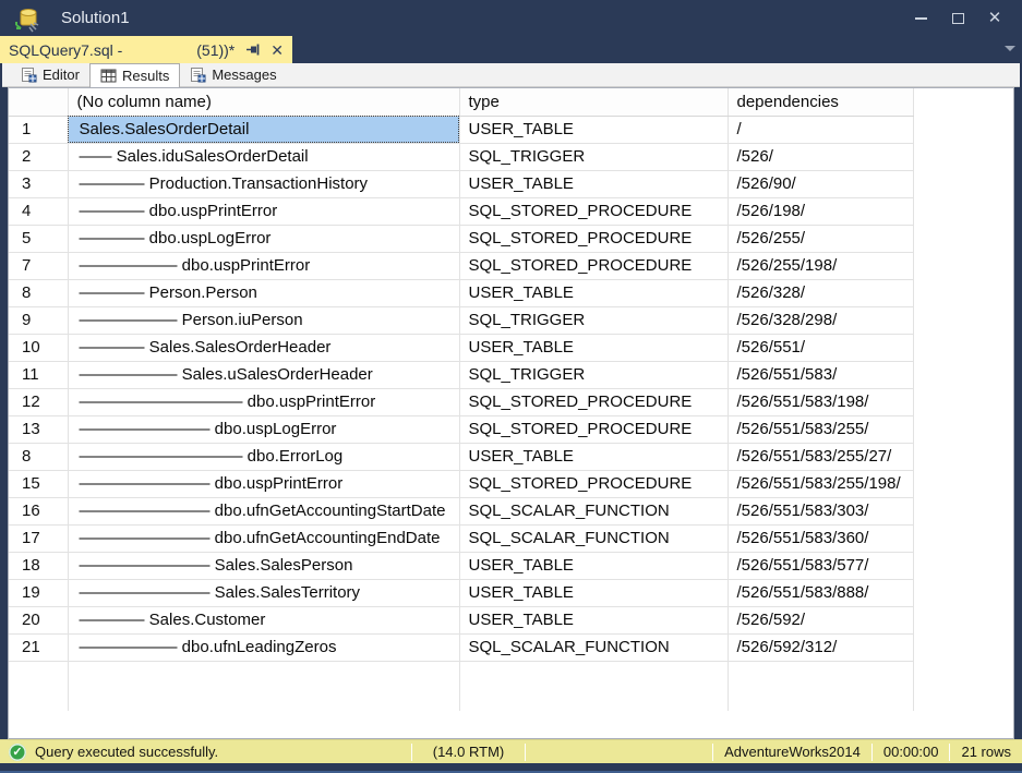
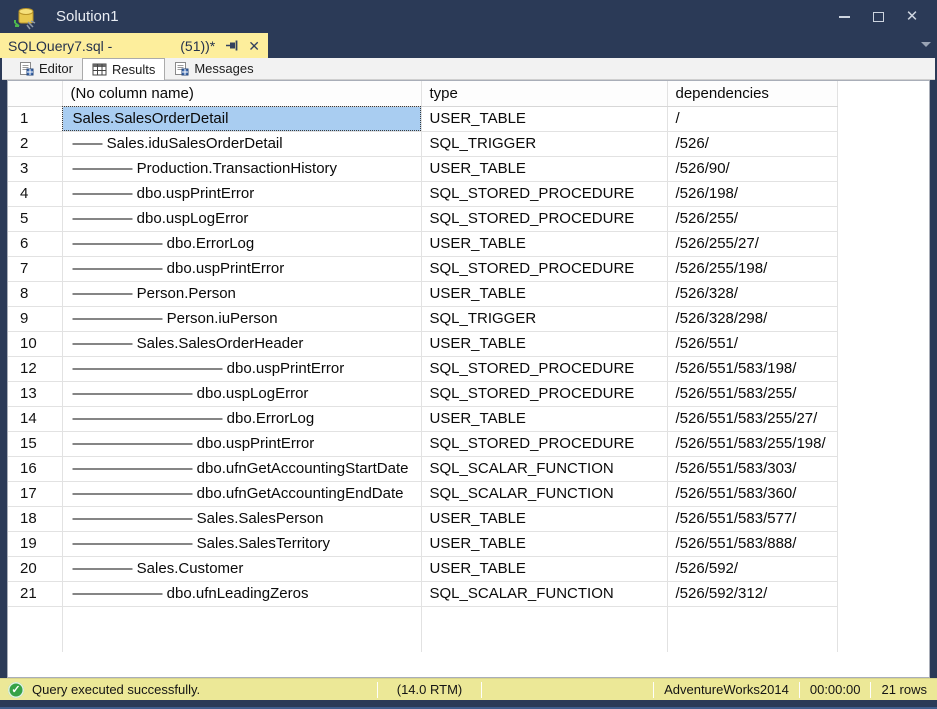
  Solution1
  ✕
  SQLQuery7.sql -
  (51))*
  ✕
  Editor
  Results
  Messages
  	(No column name)	type	dependencies
  1	Sales.SalesOrderDetail	USER_TABLE	/
  2	—— Sales.iduSalesOrderDetail	SQL_TRIGGER	/526/
  3	———— Production.TransactionHistory	USER_TABLE	/526/90/
  4	———— dbo.uspPrintError	SQL_STORED_PROCEDURE	/526/198/
  5	———— dbo.uspLogError	SQL_STORED_PROCEDURE	/526/255/
+ 6	—————— dbo.ErrorLog	USER_TABLE	/526/255/27/
  7	—————— dbo.uspPrintError	SQL_STORED_PROCEDURE	/526/255/198/
  8	———— Person.Person	USER_TABLE	/526/328/
  9	—————— Person.iuPerson	SQL_TRIGGER	/526/328/298/
  10	———— Sales.SalesOrderHeader	USER_TABLE	/526/551/
- 11	—————— Sales.uSalesOrderHeader	SQL_TRIGGER	/526/551/583/
  12	—————————— dbo.uspPrintError	SQL_STORED_PROCEDURE	/526/551/583/198/
  13	———————— dbo.uspLogError	SQL_STORED_PROCEDURE	/526/551/583/255/
- 8	—————————— dbo.ErrorLog	USER_TABLE	/526/551/583/255/27/
+ 14	—————————— dbo.ErrorLog	USER_TABLE	/526/551/583/255/27/
  15	———————— dbo.uspPrintError	SQL_STORED_PROCEDURE	/526/551/583/255/198/
  16	———————— dbo.ufnGetAccountingStartDate	SQL_SCALAR_FUNCTION	/526/551/583/303/
  17	———————— dbo.ufnGetAccountingEndDate	SQL_SCALAR_FUNCTION	/526/551/583/360/
  18	———————— Sales.SalesPerson	USER_TABLE	/526/551/583/577/
  19	———————— Sales.SalesTerritory	USER_TABLE	/526/551/583/888/
  20	———— Sales.Customer	USER_TABLE	/526/592/
  21	—————— dbo.ufnLeadingZeros	SQL_SCALAR_FUNCTION	/526/592/312/
  ✓
  Query executed successfully.
  (14.0 RTM)
  AdventureWorks2014
  00:00:00
  21 rows
